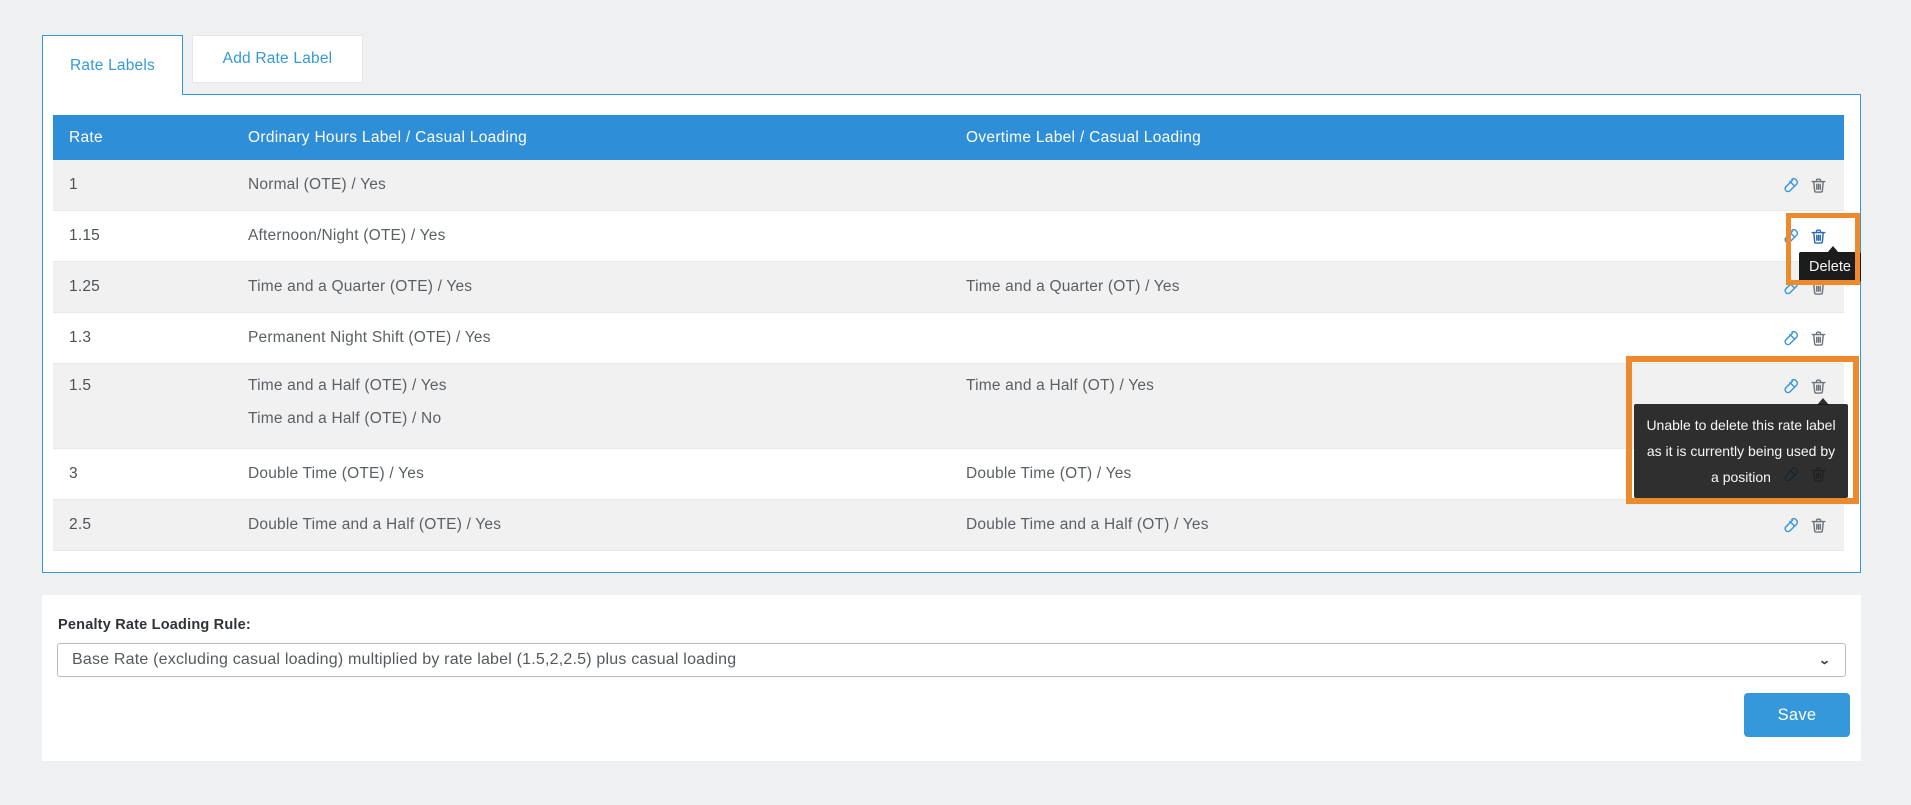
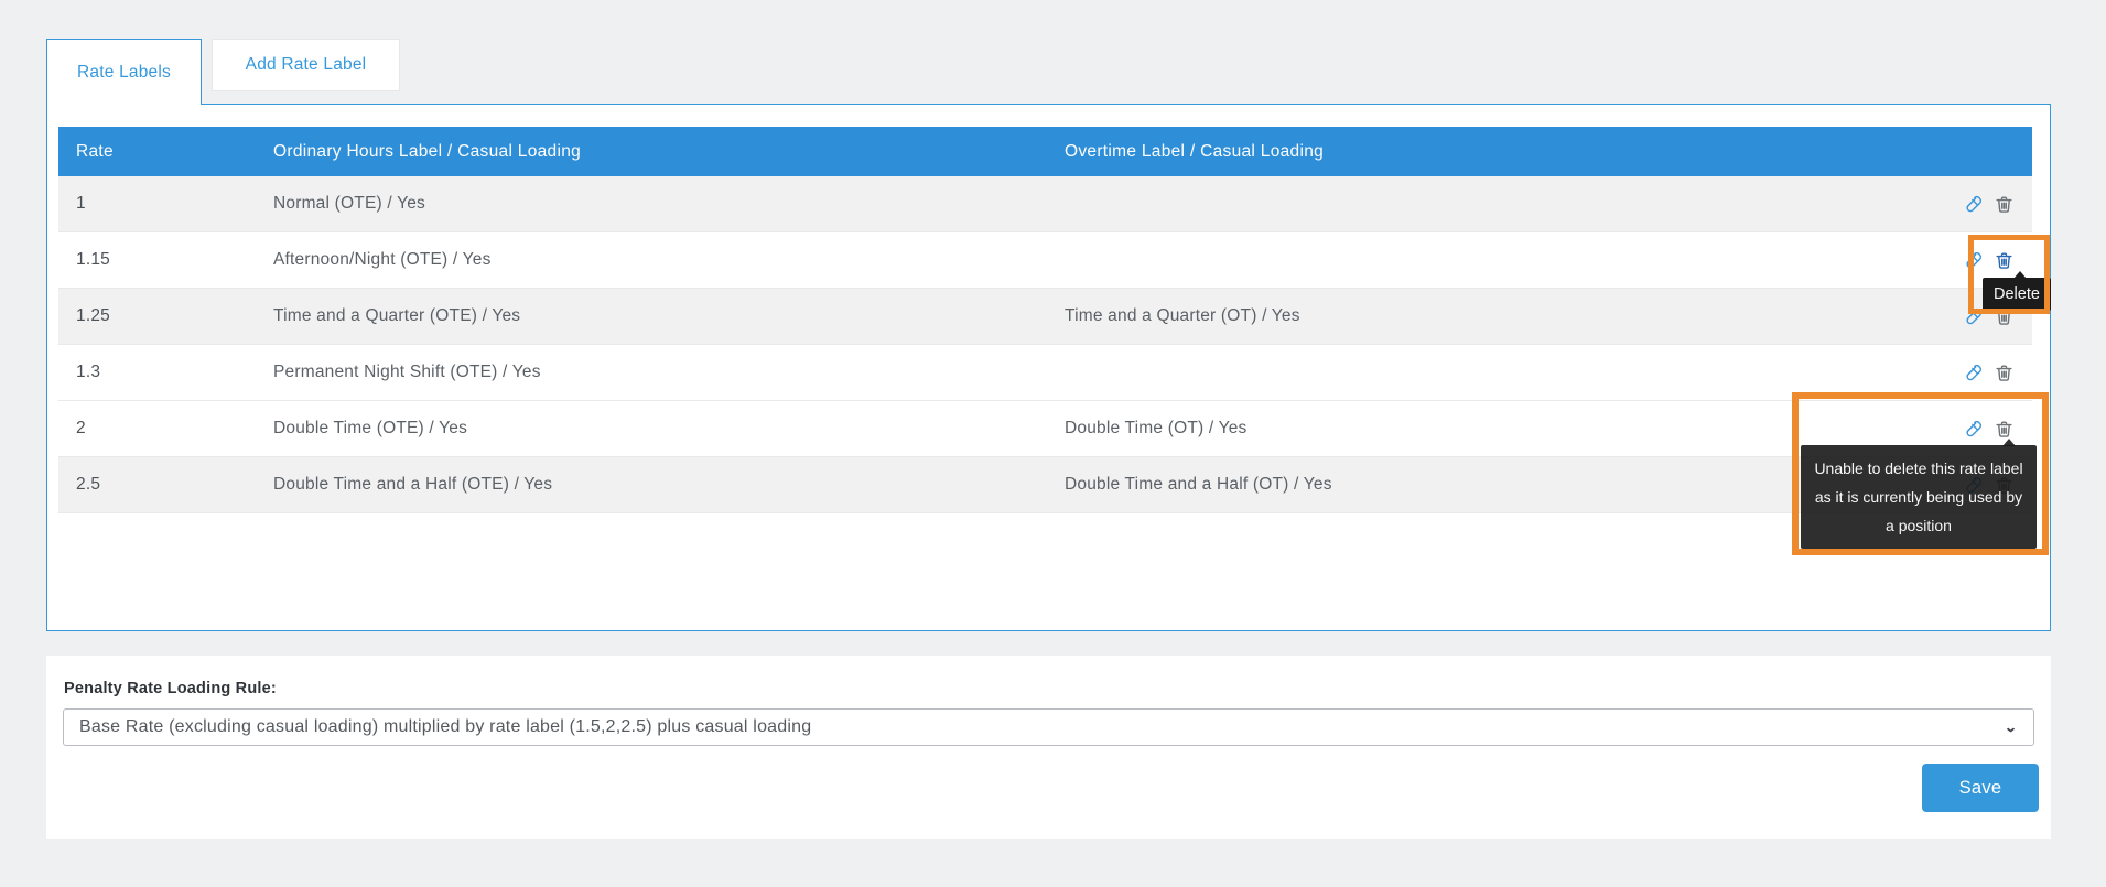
  Rate Labels
  Add Rate Label
  Rate
  Ordinary Hours Label / Casual Loading
  Overtime Label / Casual Loading
  1
  Normal (OTE) / Yes
  1.15
  Afternoon/Night (OTE) / Yes
  1.25
  Time and a Quarter (OTE) / Yes
  Time and a Quarter (OT) / Yes
  1.3
  Permanent Night Shift (OTE) / Yes
- 1.5
- Time and a Half (OTE) / Yes
- Time and a Half (OTE) / No
- Time and a Half (OT) / Yes
- 3
+ 2
  Double Time (OTE) / Yes
  Double Time (OT) / Yes
  2.5
  Double Time and a Half (OTE) / Yes
  Double Time and a Half (OT) / Yes
  Delete
  Unable to delete this rate label
  as it is currently being used by
  a position
  Penalty Rate Loading Rule:
  Base Rate (excluding casual loading) multiplied by rate label (1.5,2,2.5) plus casual loading
  ⌄
  Save
